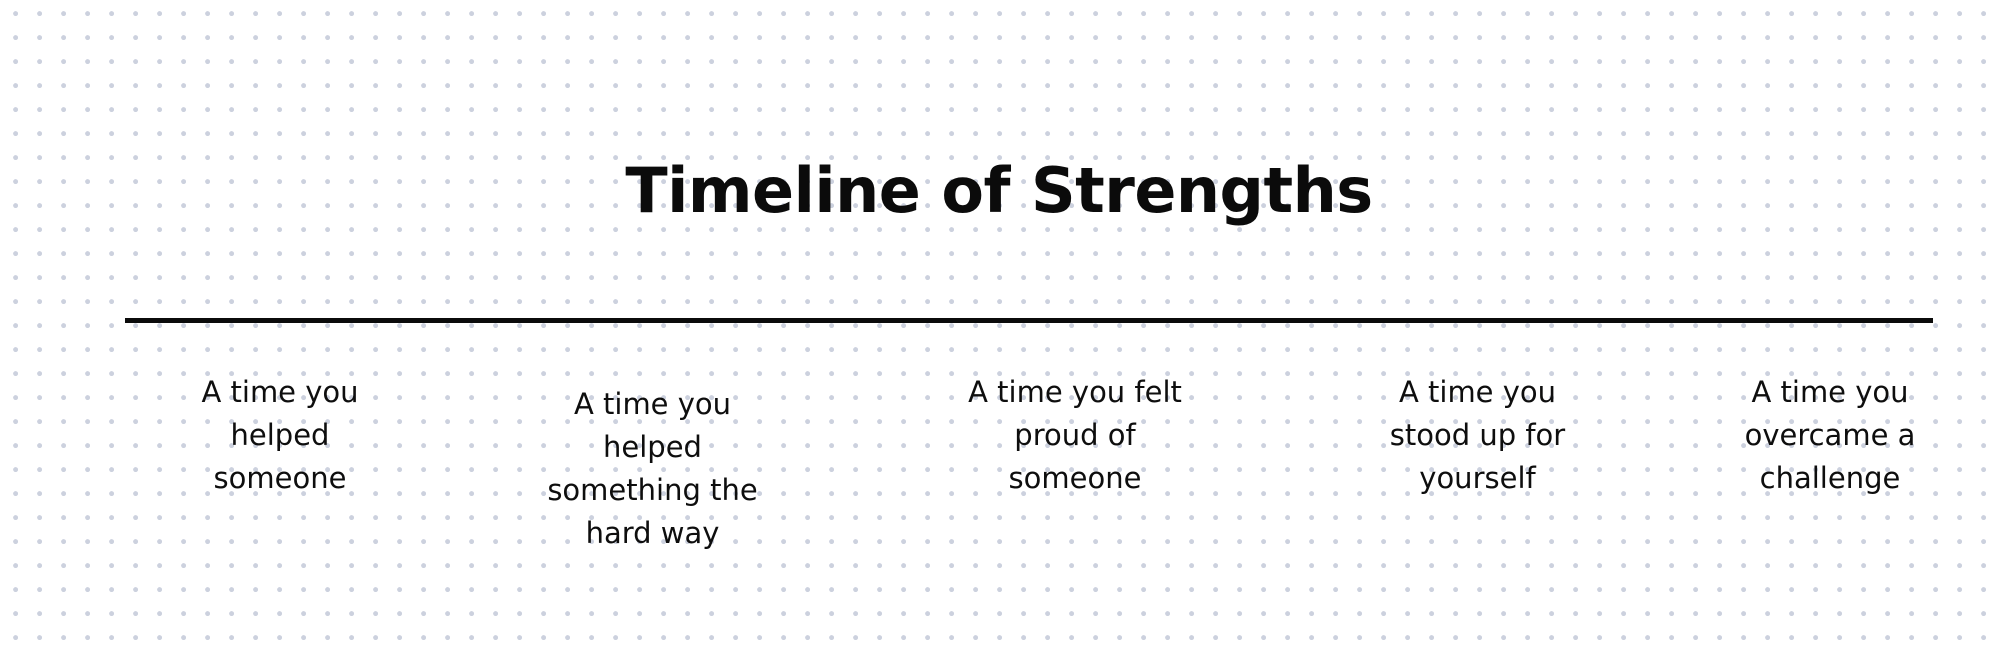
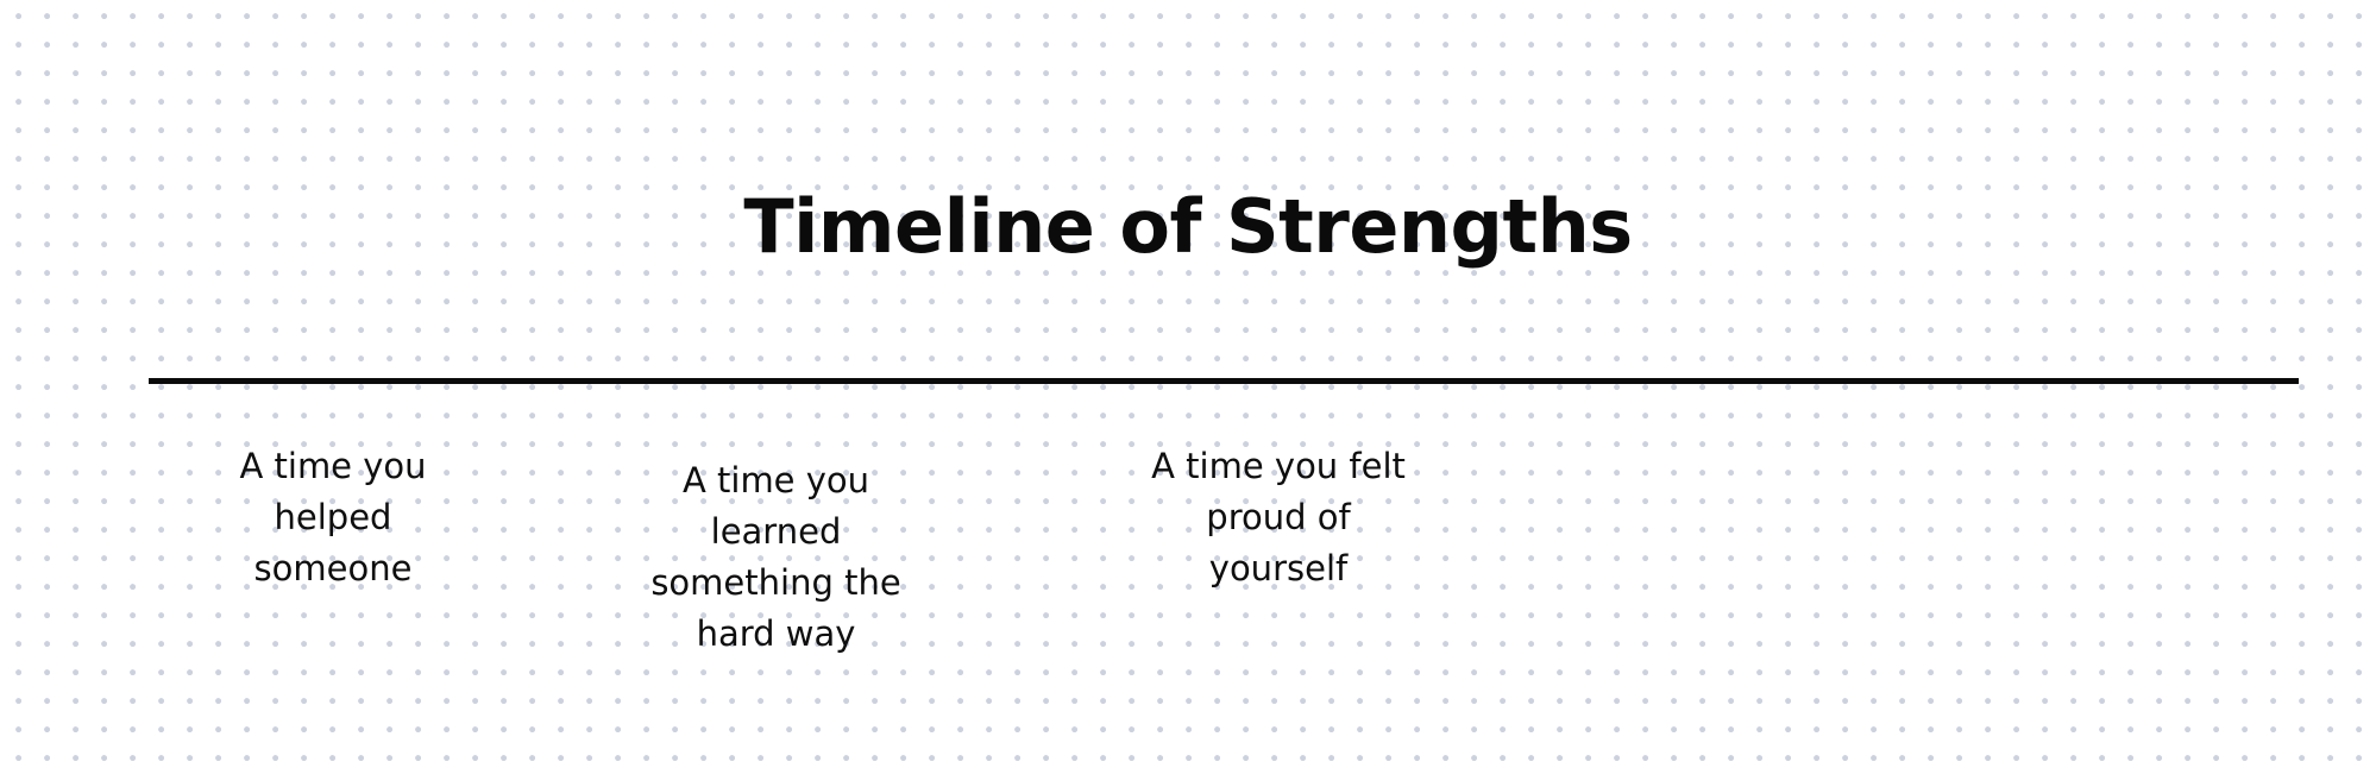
  Timeline of Strengths
  A time you helped someone
- A time you helped something the hard way
+ A time you learned something the hard way
- A time you felt proud of someone
+ A time you felt proud of yourself
- A time you stood up for yourself
- A time you overcame a challenge
